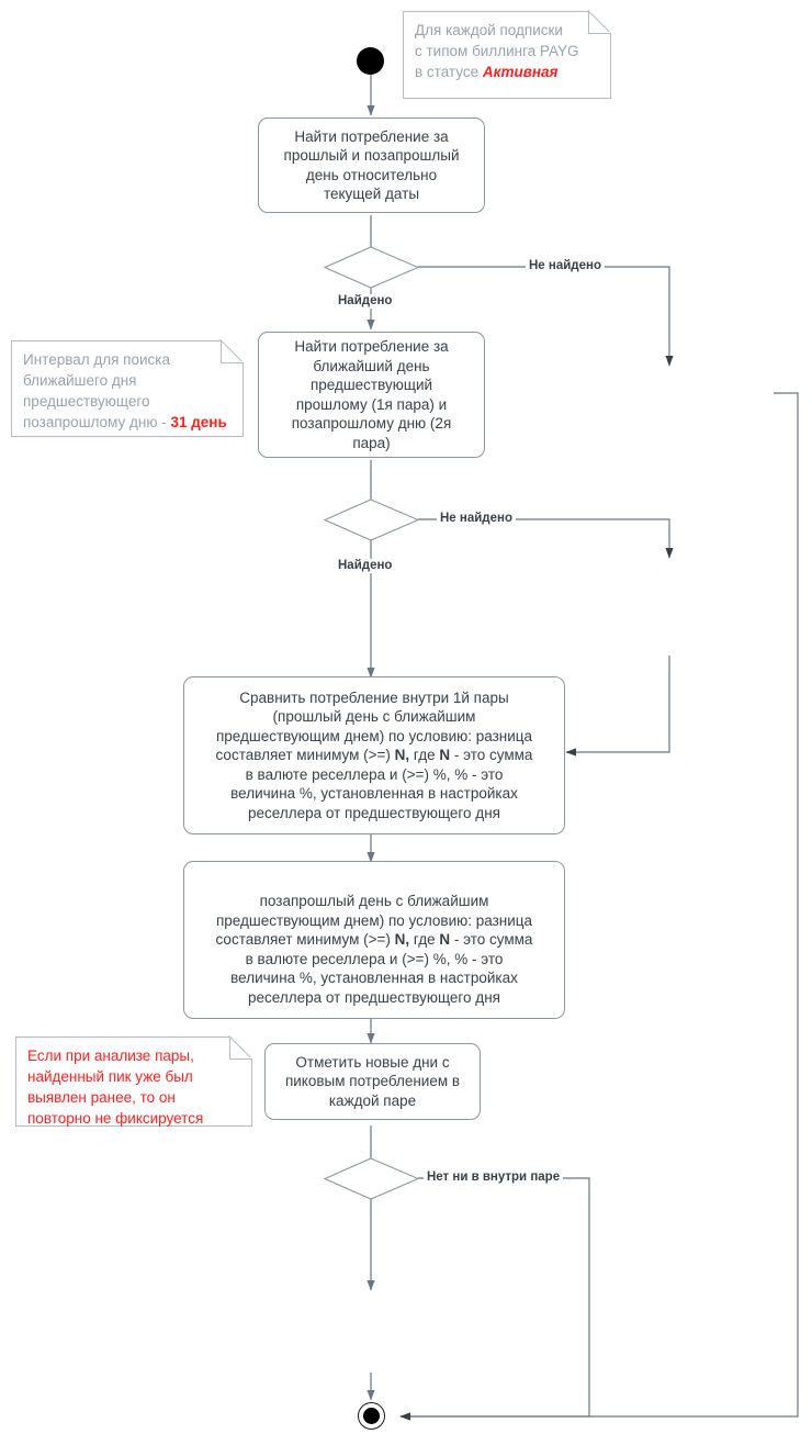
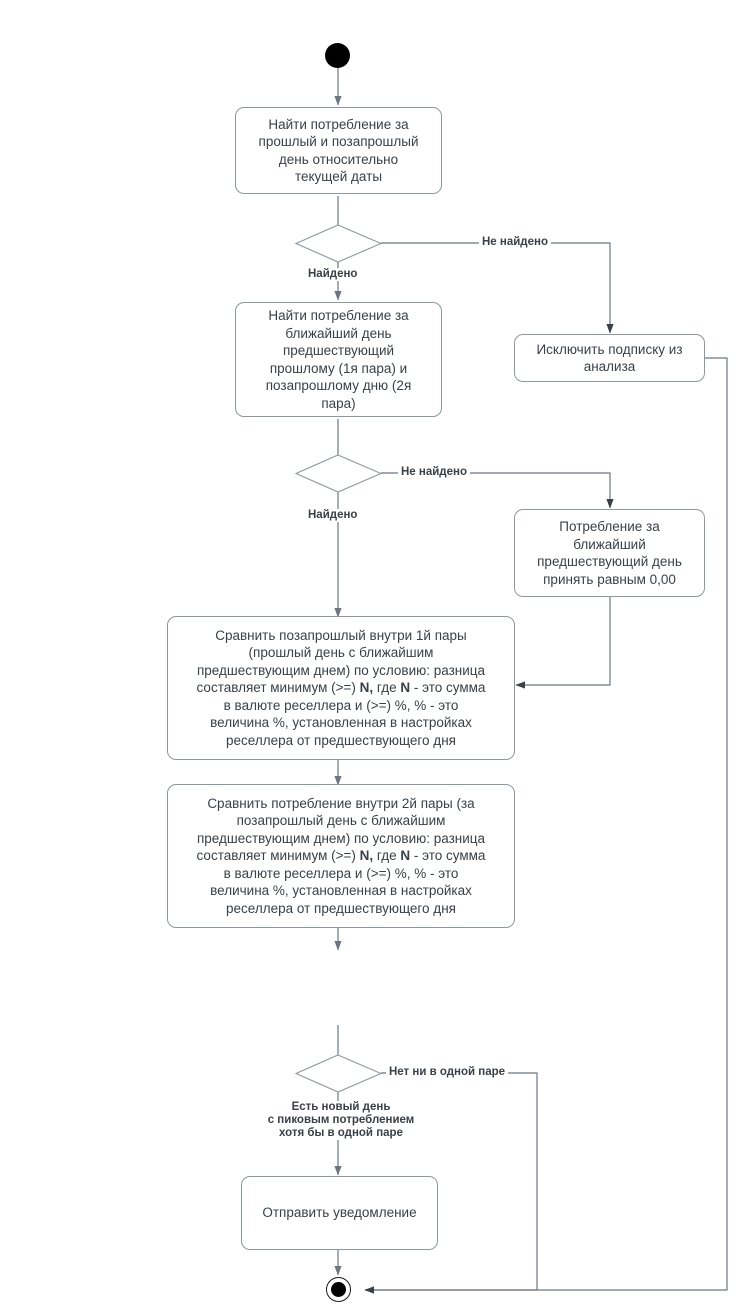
- Для каждой подписки
- с типом биллинга PAYG
- в статусе Активная
- Интервал для поиска
- ближайшего дня
- предшествующего
- позапрошлому дню - 31 день
- Если при анализе пары,
- найденный пик уже был
- выявлен ранее, то он
- повторно не фиксируется
  Найти потребление за
  прошлый и позапрошлый
  день относительно
  текущей даты
  Найдено
  Не найдено
  Найти потребление за
  ближайший день
  предшествующий
  прошлому (1я пара) и
  позапрошлому дню (2я
  пара)
+ Исключить подписку из
+ анализа
  Найдено
  Не найдено
+ Потребление за
+ ближайший
+ предшествующий день
+ принять равным 0,00
- Сравнить потребление внутри 1й пары
+ Сравнить позапрошлый внутри 1й пары
  (прошлый день с ближайшим
  предшествующим днем) по условию: разница
  составляет минимум (>=) N, где N - это сумма
  в валюте реселлера и (>=) %, % - это
  величина %, установленная в настройках
  реселлера от предшествующего дня
+ Сравнить потребление внутри 2й пары (за
  позапрошлый день с ближайшим
  предшествующим днем) по условию: разница
  составляет минимум (>=) N, где N - это сумма
  в валюте реселлера и (>=) %, % - это
  величина %, установленная в настройках
  реселлера от предшествующего дня
- Отметить новые дни с
- пиковым потреблением в
- каждой паре
- Нет ни в внутри паре
+ Нет ни в одной паре
+ Есть новый день
+ с пиковым потреблением
+ хотя бы в одной паре
+ Отправить уведомление
